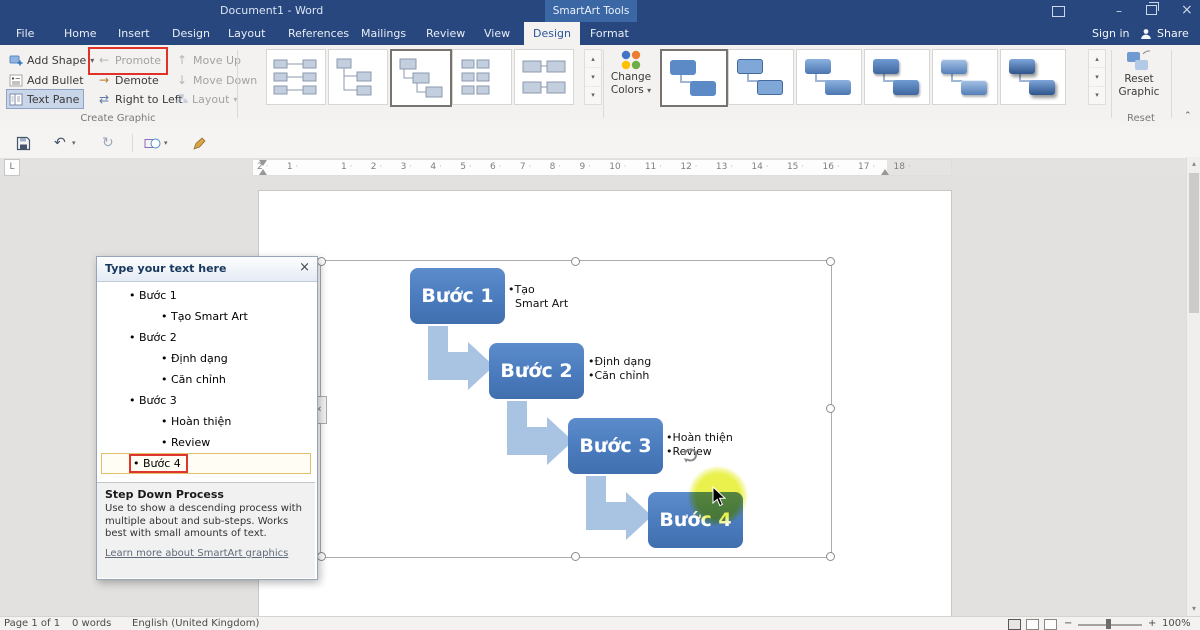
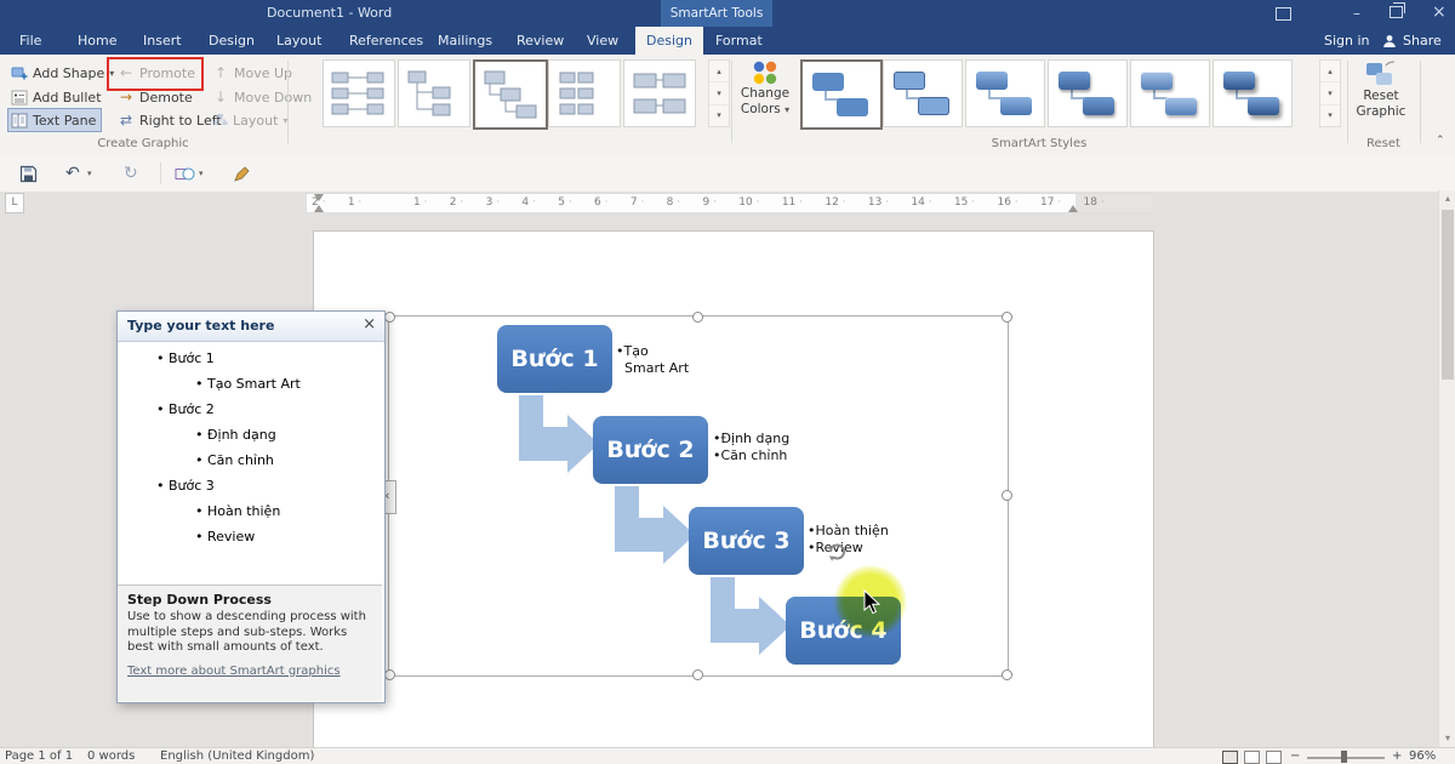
  Document1 - Word
  SmartArt Tools
  –
  ×
  File
  Home
  Insert
  Design
  Layout
  References
  Mailings
  Review
  View
  Design
  Format
  Sign in
  Share
  Add Shape
  ▾
  Add Bullet
  Text Pane
  ←
  Promote
  →
  Demote
  ⇄
  Right to Left
  ↑
  Move U
  ↓
  Move Dwn
  Layout
  ▾
  Create Graphic
  ▴
  ▾
  ▾
  Change
  Colors ▾
  ▴
  ▾
  ▾
+ SmartArt Styles
  Reset
  Graphic
  Reset
  ⌃
  ↶
  ▾
  ↻
  ▾
  L
  2
  1
  1
  2
  3
  4
  5
  6
  7
  8
  9
  10
  11
  12
  13
  14
  15
  16
  17
  18
  ‹
  Bước 1
  Bước 2
  Bước 3
  Tạo Smart Art
  Định dạng
  Căn chỉnh
  Hoàn thiện
  Revew
  Type your text here
  ×
  Bước 1
  Tạo Smart Art
  Bước 2
  Định dạng
  Căn chỉnh
  Bước 3
  Hoàn thiện
  Review
- Bước 4
  Step Down Process
- Use to show a descending process with multiple about and sub-steps. Works best with small amounts of text.
+ Use to show a descending process with multiple steps and sub-steps. Works best with small amounts of text.
- Learn more about SmartArt graphics
+ Text more about SmartArt graphics
  ▴
  ▾
  Page 1 of 1
  0 words
  English (United Kingdom)
  −
  +
- 100%
+ 96%
